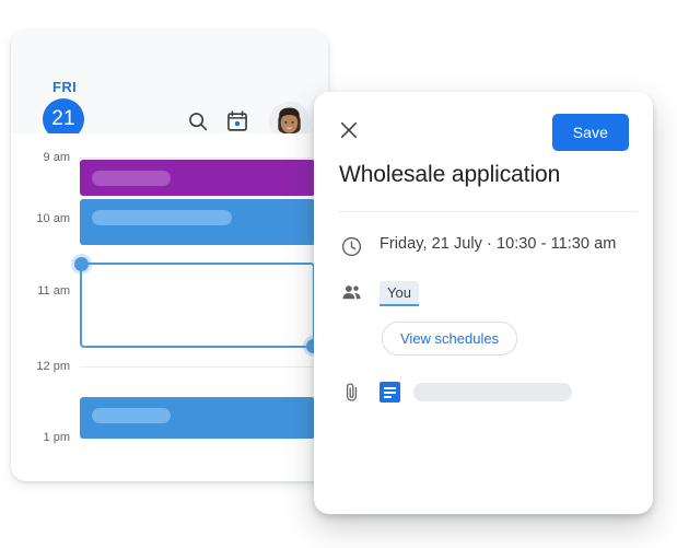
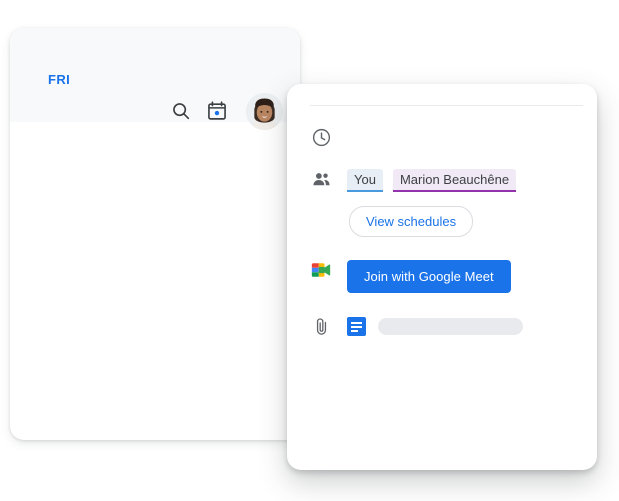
  FRI
- 21
- 9 am
- 10 am
- 11 am
- 12 pm
- 1 pm
- Save
- Wholesale application
- Friday, 21 July · 10:30 - 11:30 am
  You
+ Marion Beauchêne
  View schedules
+ Join with Google Meet
